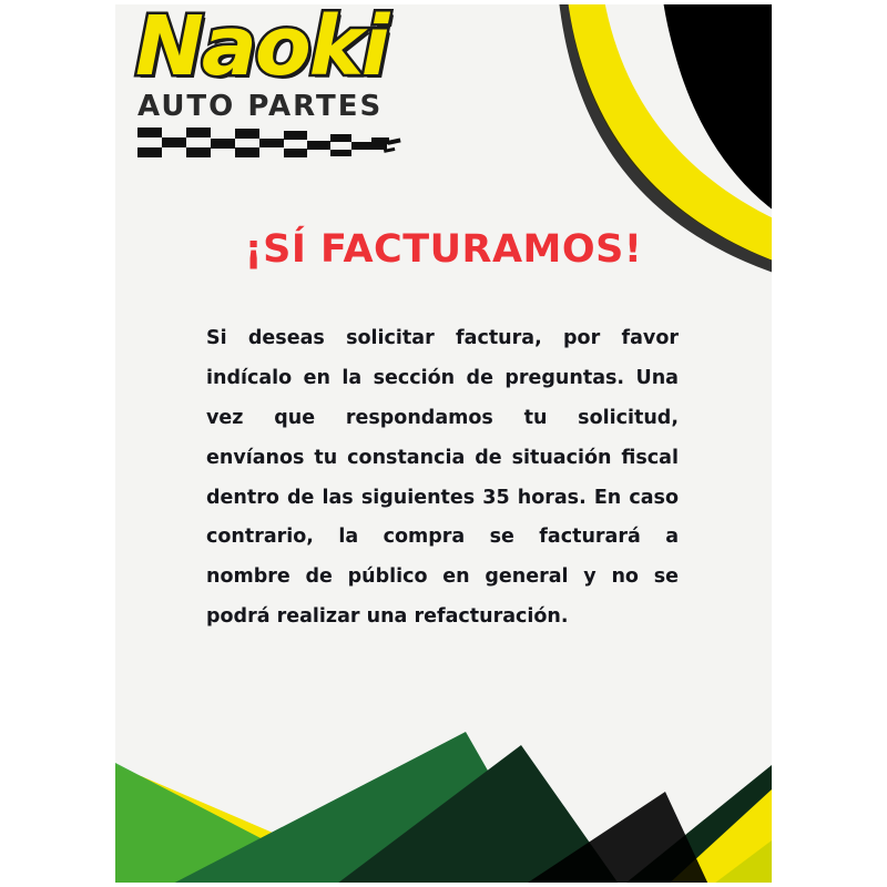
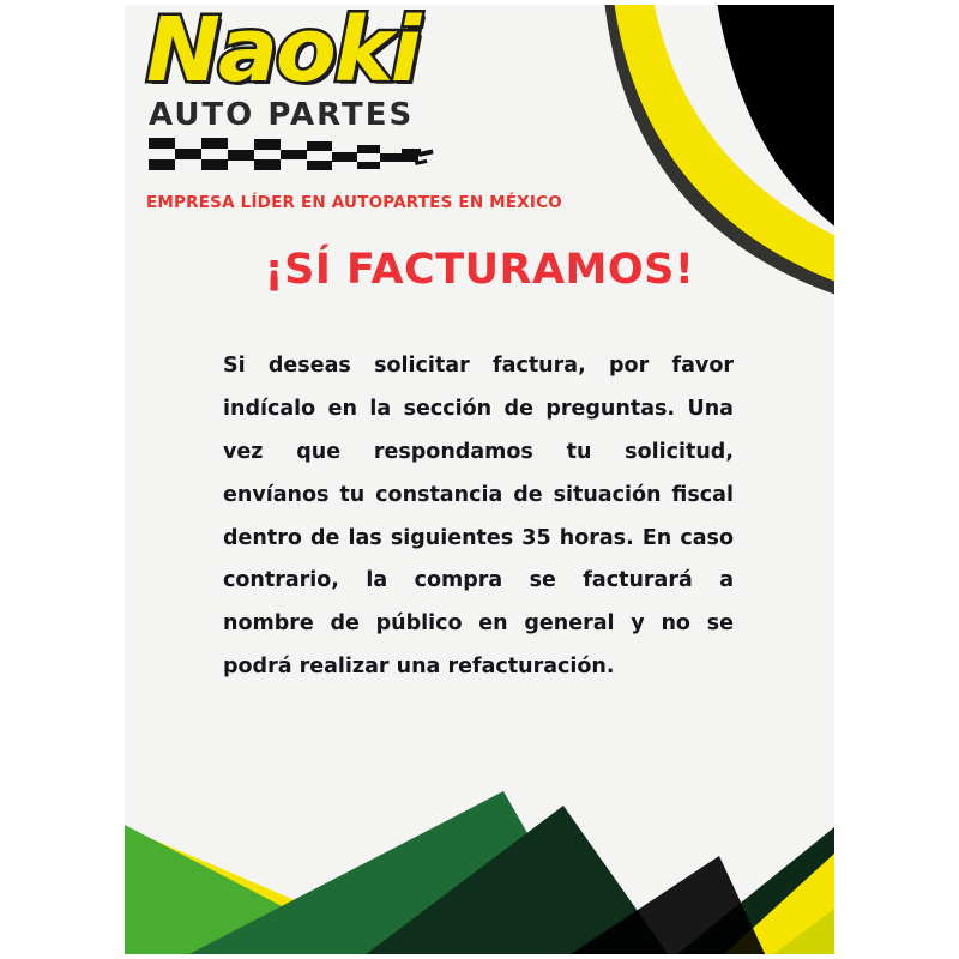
  Naoki
  AUTO PARTES
+ EMPRESA LÍDER EN AUTOPARTES EN MÉXICO
  ¡SÍ FACTURAMOS!
  Si deseas solicitar factura, por favor indícalo en la sección de preguntas. Una vez que respondamos tu solicitud, envíanos tu constancia de situación fiscal dentro de las siguientes 35 horas. En caso contrario, la compra se facturará a nombre de público en general y no se podrá realizar una refacturación.
